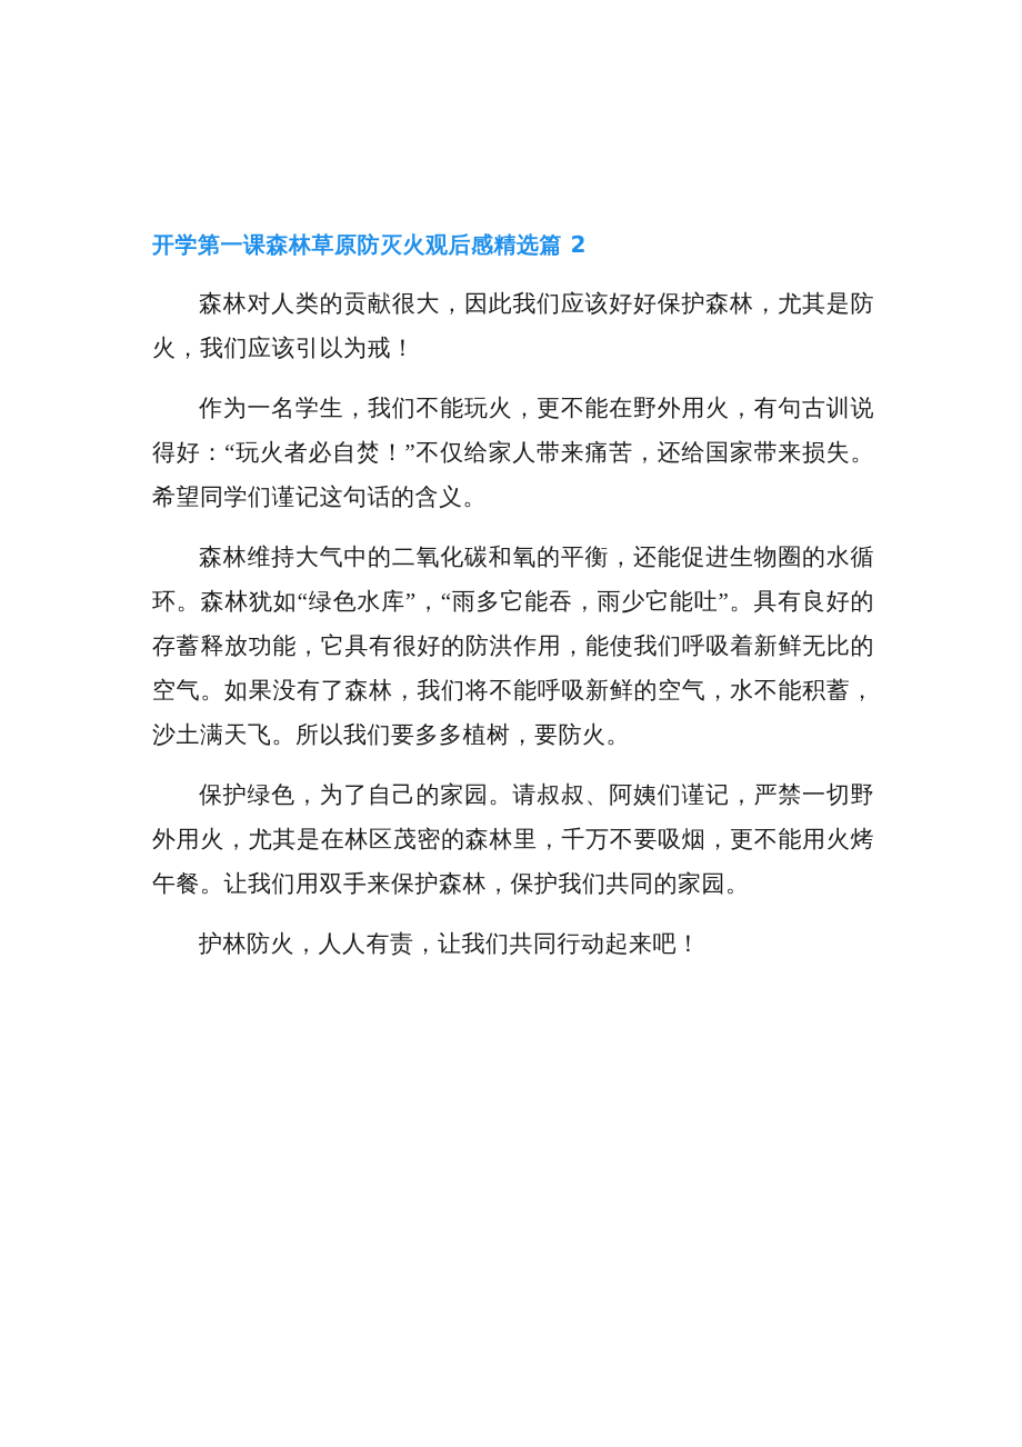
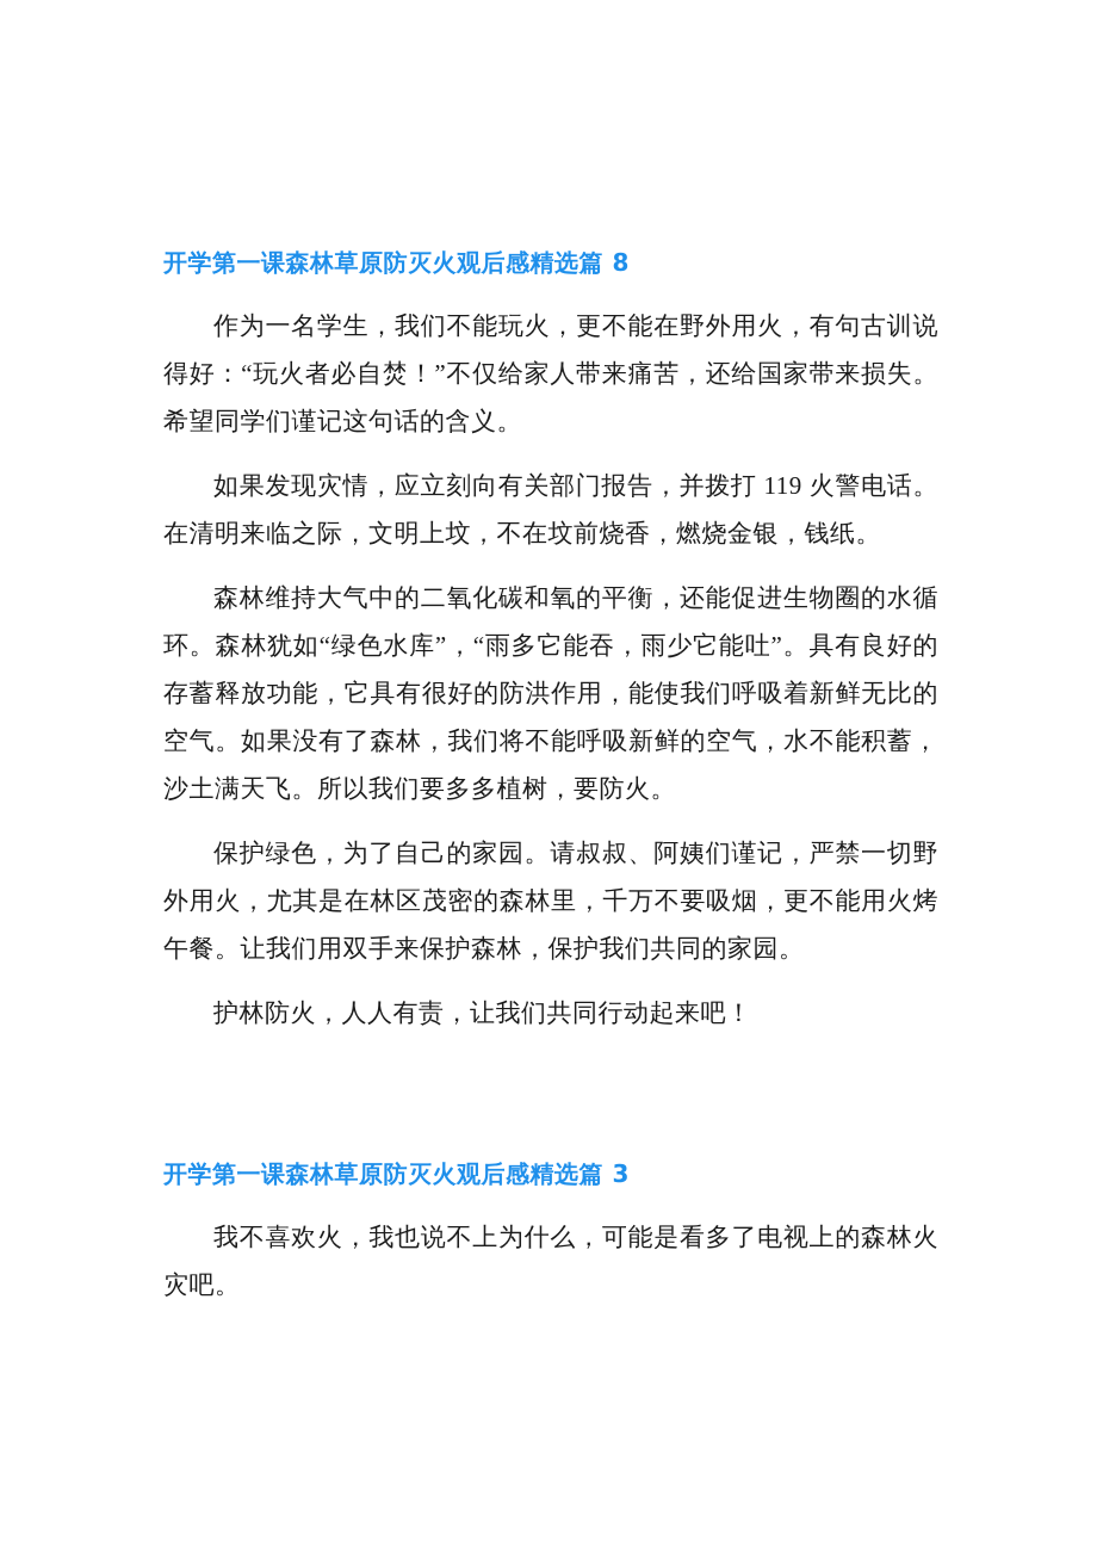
- 开学第一课森林草原防灭火观后感精选篇 2
+ 开学第一课森林草原防灭火观后感精选篇 8
- 森林对人类的贡献很大，因此我们应该好好保护森林，尤其是防火，我们应该引以为戒！
  作为一名学生，我们不能玩火，更不能在野外用火，有句古训说得好：“玩火者必自焚！”不仅给家人带来痛苦，还给国家带来损失。希望同学们谨记这句话的含义。
+ 如果发现灾情，应立刻向有关部门报告，并拨打 119 火警电话。在清明来临之际，文明上坟，不在坟前烧香，燃烧金银，钱纸。
  森林维持大气中的二氧化碳和氧的平衡，还能促进生物圈的水循环。森林犹如“绿色水库”，“雨多它能吞，雨少它能吐”。具有良好的存蓄释放功能，它具有很好的防洪作用，能使我们呼吸着新鲜无比的空气。如果没有了森林，我们将不能呼吸新鲜的空气，水不能积蓄，沙土满天飞。所以我们要多多植树，要防火。
  保护绿色，为了自己的家园。请叔叔、阿姨们谨记，严禁一切野外用火，尤其是在林区茂密的森林里，千万不要吸烟，更不能用火烤午餐。让我们用双手来保护森林，保护我们共同的家园。
  护林防火，人人有责，让我们共同行动起来吧！
+ 开学第一课森林草原防灭火观后感精选篇 3
+ 我不喜欢火，我也说不上为什么，可能是看多了电视上的森林火灾吧。
